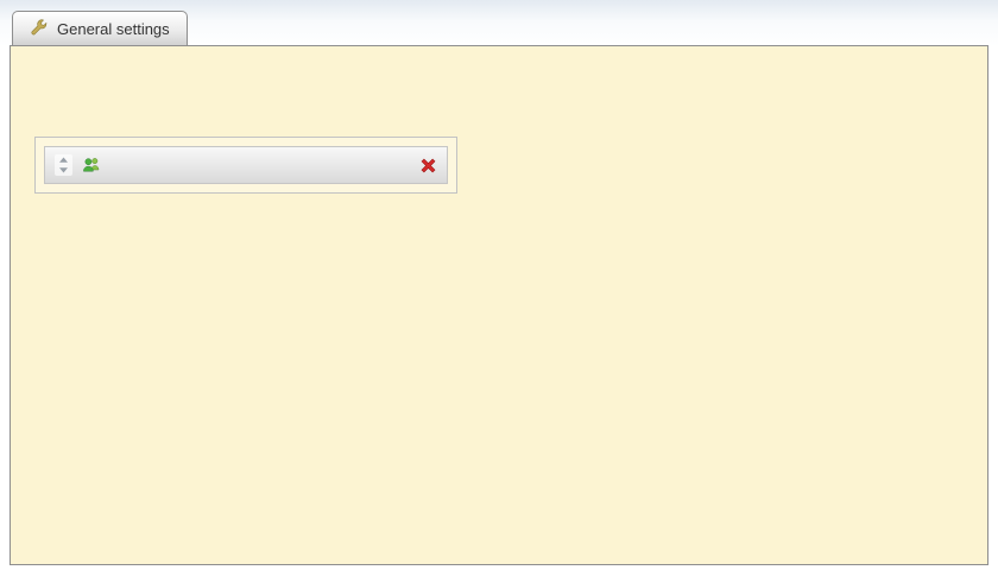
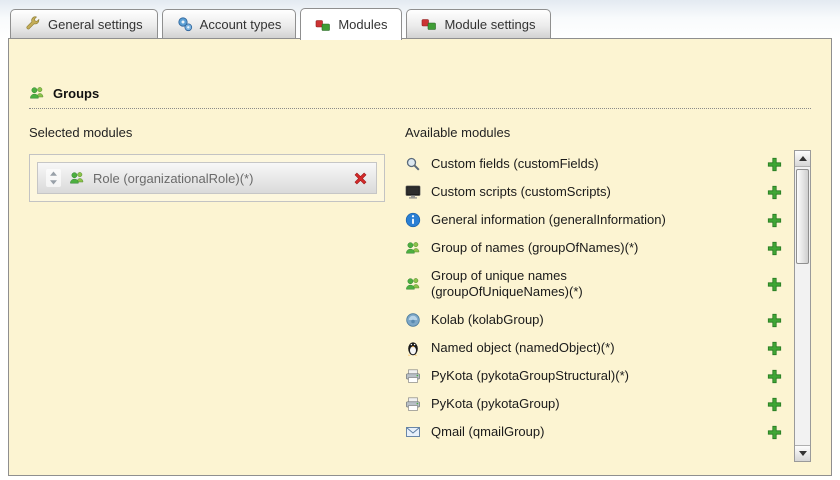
  General settings
+ Account types
+ Modules
+ Module settings
+ Groups
+ Selected modules
+ Role (organizationalRole)(*)
+ Available modules
+ Custom fields (customFields)
+ Custom scripts (customScripts)
+ General information (generalInformation)
+ Group of names (groupOfNames)(*)
+ Group of unique names (groupOfUniqueNames)(*)
+ Kolab (kolabGroup)
+ Named object (namedObject)(*)
+ PyKota (pykotaGroupStructural)(*)
+ PyKota (pykotaGroup)
+ Qmail (qmailGroup)
